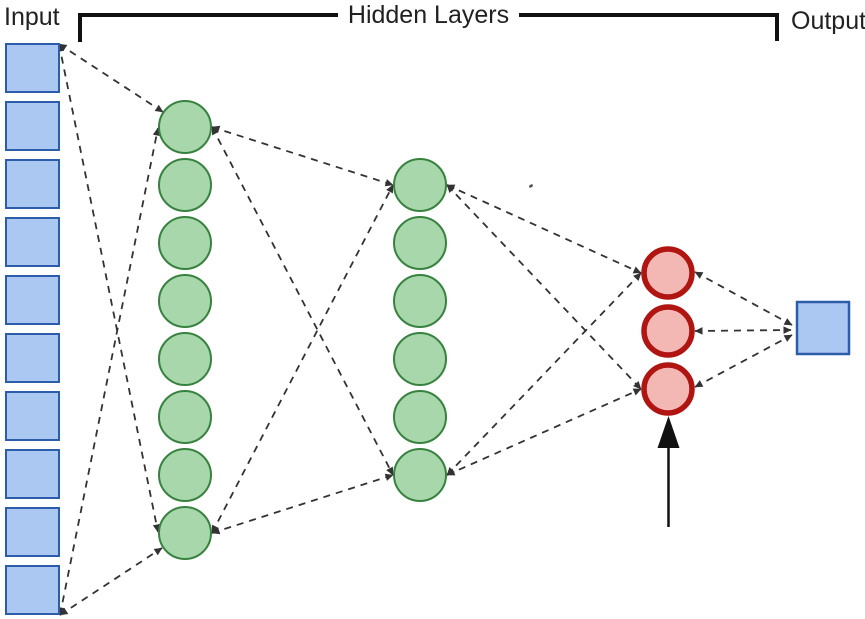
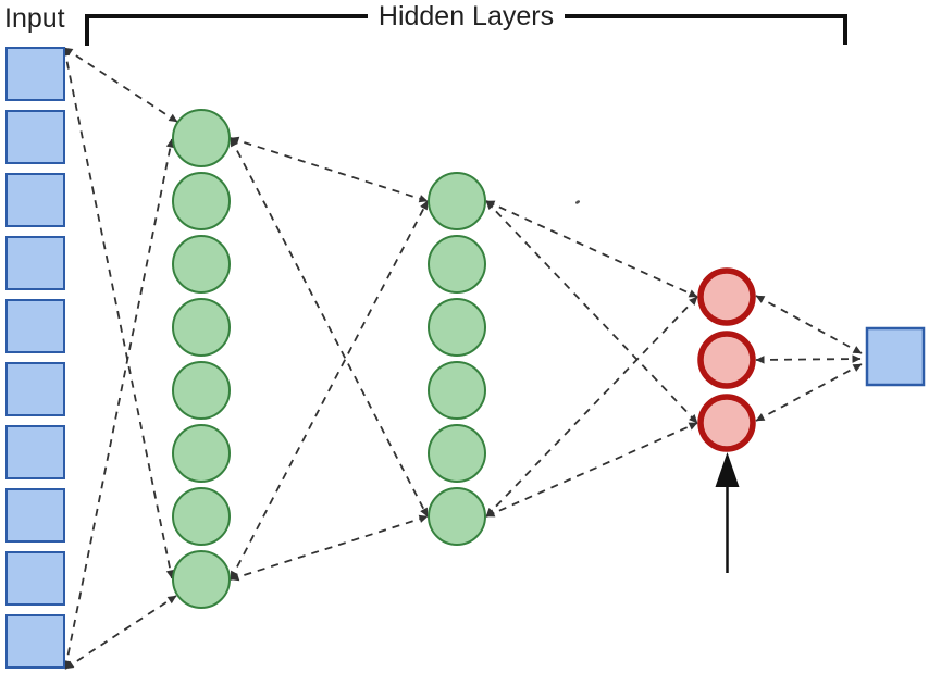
  Input
  Hidden Layers
- Output
